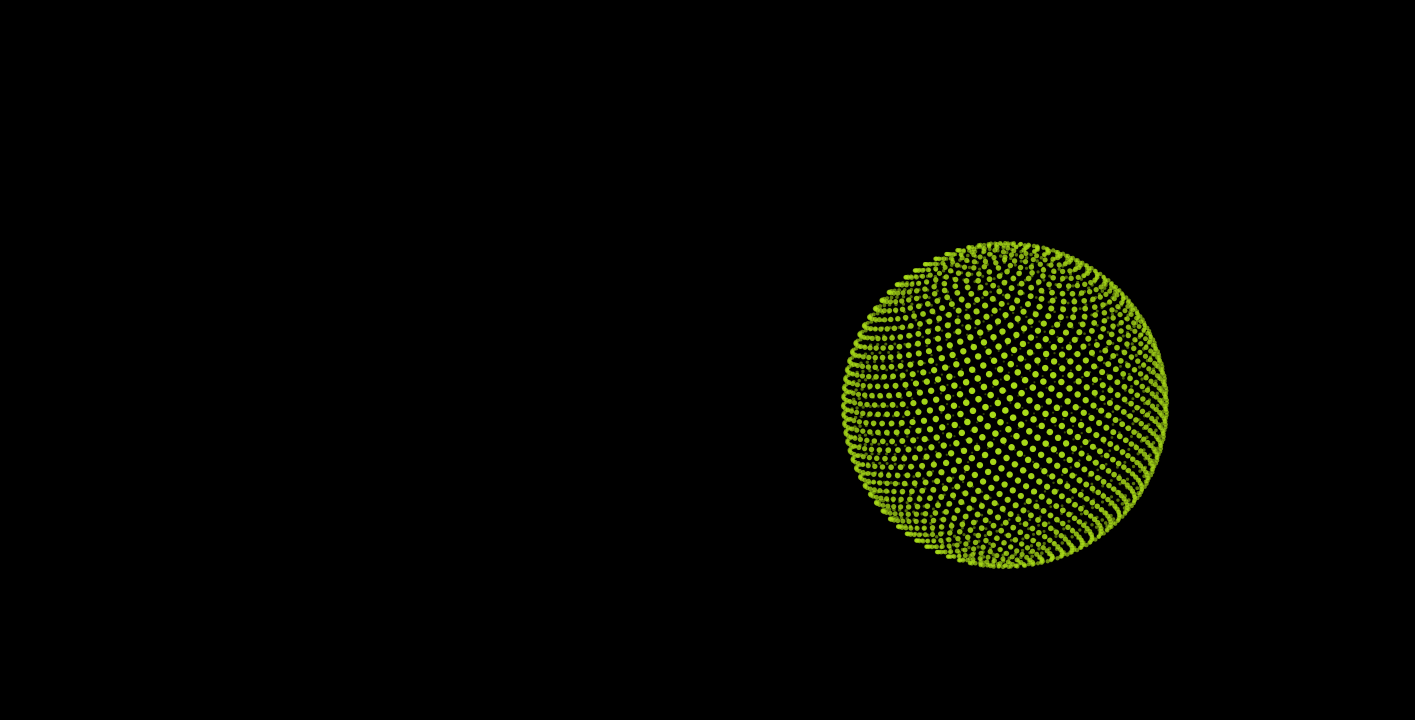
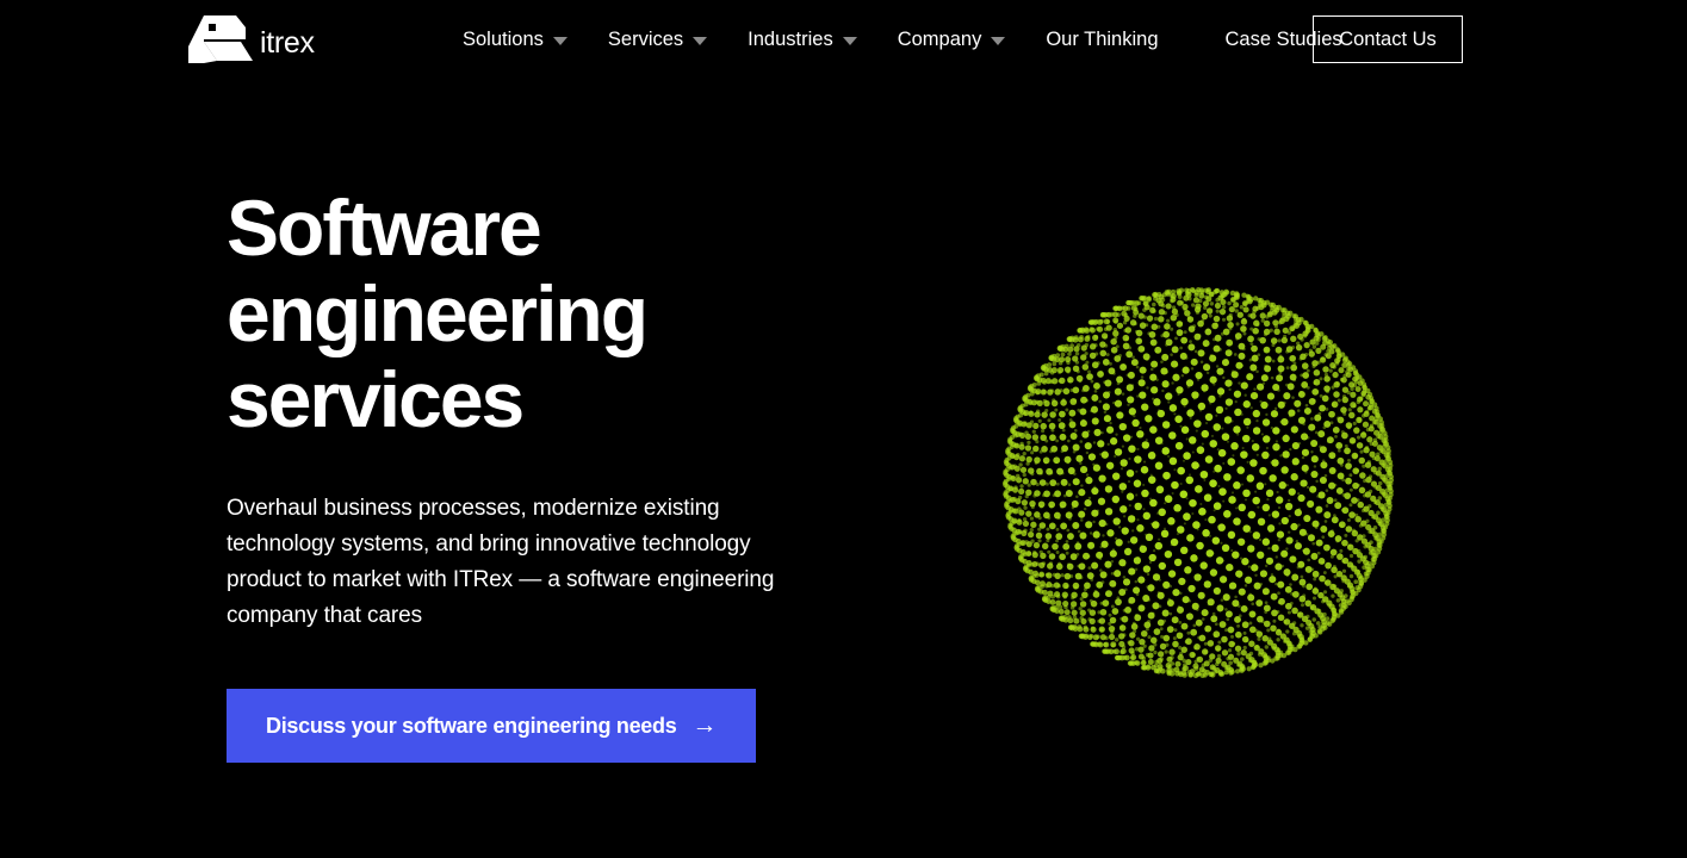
+ itrex
+ Solutions
+ Services
+ Industries
+ Company
+ Our Thinking
+ Case Studies
+ Contact Us
+ Software
+ engineering
+ services
+ Overhaul business processes, modernize existing technology systems, and bring innovative technology product to market with ITRex — a software engineering company that cares
+ Discuss your software engineering needs
+ →
